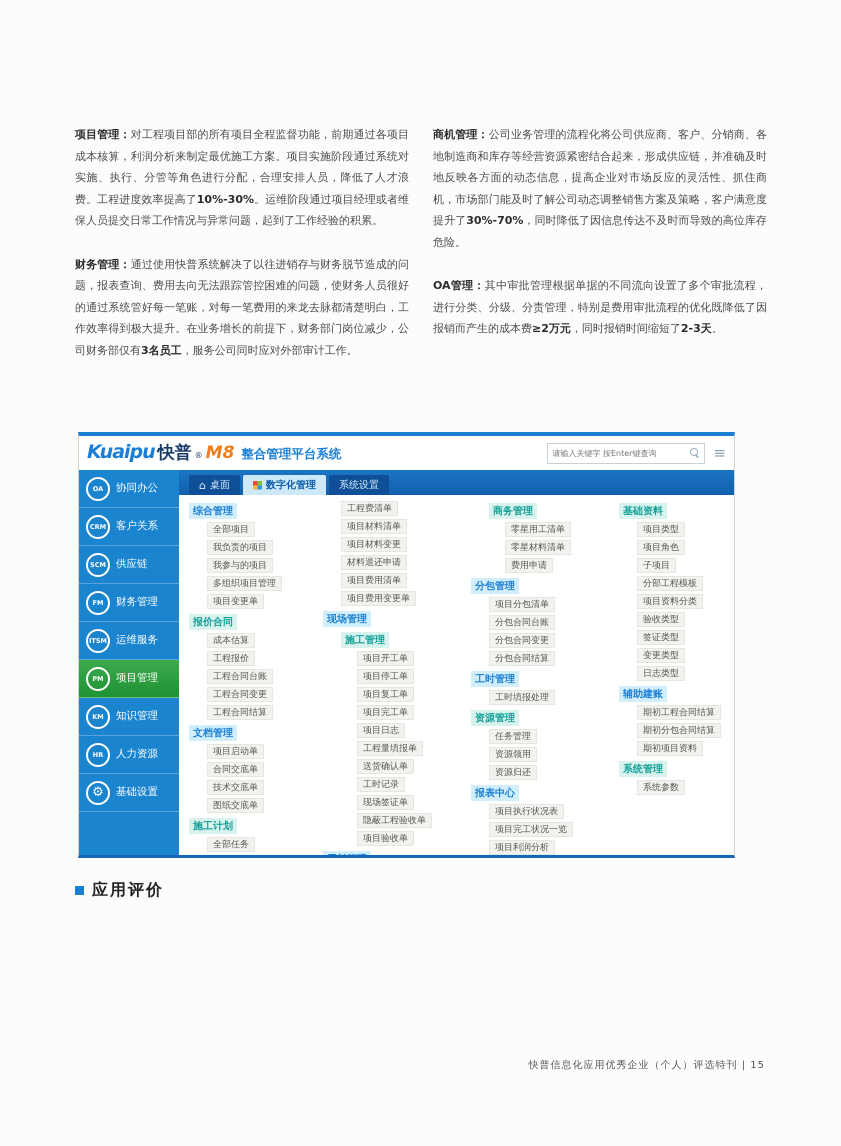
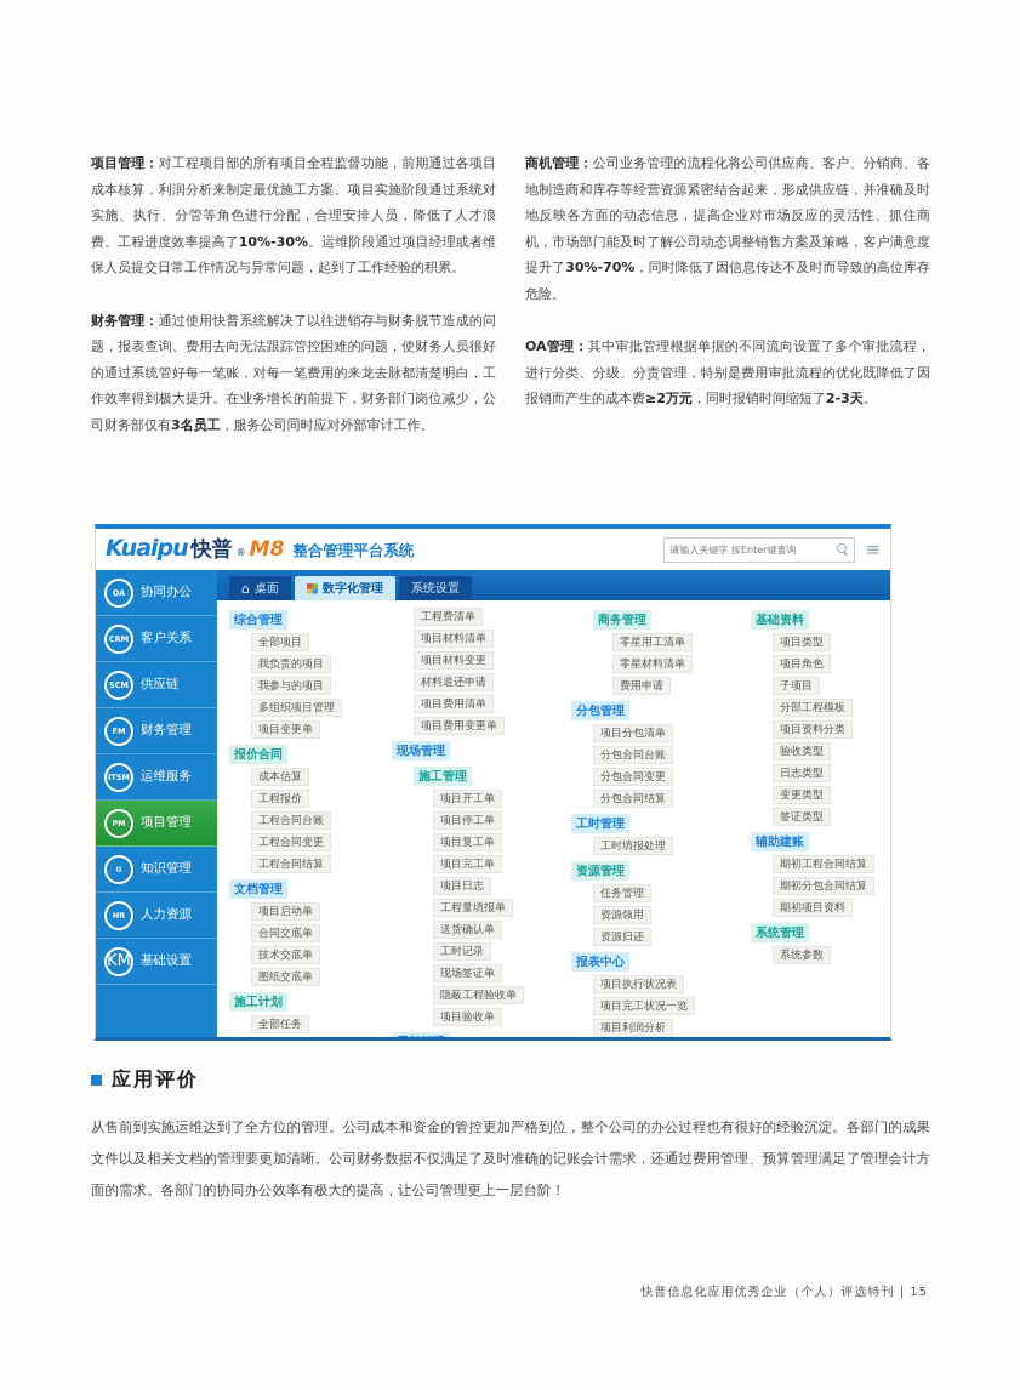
  项目管理：对工程项目部的所有项目全程监督功能，前期通过各项目成本核算，利润分析来制定最优施工方案。项目实施阶段通过系统对实施、执行、分管等角色进行分配，合理安排人员，降低了人才浪费。工程进度效率提高了10%-30%。运维阶段通过项目经理或者维保人员提交日常工作情况与异常问题，起到了工作经验的积累。
  财务管理：通过使用快普系统解决了以往进销存与财务脱节造成的问题，报表查询、费用去向无法跟踪管控困难的问题，使财务人员很好的通过系统管好每一笔账，对每一笔费用的来龙去脉都清楚明白，工作效率得到极大提升。在业务增长的前提下，财务部门岗位减少，公司财务部仅有3名员工，服务公司同时应对外部审计工作。
  商机管理：公司业务管理的流程化将公司供应商、客户、分销商、各地制造商和库存等经营资源紧密结合起来，形成供应链，并准确及时地反映各方面的动态信息，提高企业对市场反应的灵活性、抓住商机，市场部门能及时了解公司动态调整销售方案及策略，客户满意度提升了30%-70%，同时降低了因信息传达不及时而导致的高位库存危险。
  OA管理：其中审批管理根据单据的不同流向设置了多个审批流程，进行分类、分级、分责管理，特别是费用审批流程的优化既降低了因报销而产生的成本费≥2万元，同时报销时间缩短了2-3天。
  Kuaipu
  快普
  ®
  M8
  整合管理平台系统
  请输入关键字 按Enter键查询
  ≡
  OA
  协同办公
  CRM
  客户关系
  SCM
  供应链
  FM
  财务管理
  ITSM
  运维服务
  PM
  项目管理
- KM
+ ⚙
  知识管理
  HR
  人力资源
- ⚙
+ KM
  基础设置
  ⌂
  桌面
  数字化管理
  系统设置
  综合管理
  全部项目
  我负责的项目
  我参与的项目
  多组织项目管理
  项目变更单
  报价合同
  成本估算
  工程报价
  工程合同台账
  工程合同变更
  工程合同结算
  文档管理
  项目启动单
  合同交底单
  技术交底单
  图纸交底单
  施工计划
  全部任务
  工程费清单
  项目材料清单
  项目材料变更
  材料退还申请
  项目费用清单
  项目费用变更单
  现场管理
  施工管理
  项目开工单
  项目停工单
  项目复工单
  项目完工单
  项目日志
  工程量填报单
  送货确认单
  工时记录
  现场签证单
  隐蔽工程验收单
  项目验收单
  商务管理
  零星用工清单
  零星材料清单
  费用申请
  分包管理
  项目分包清单
  分包合同台账
  分包合同变更
  分包合同结算
  工时管理
  工时填报处理
  资源管理
  任务管理
  资源领用
  资源归还
  报表中心
  项目执行状况表
  项目完工状况一览
  项目利润分析
  基础资料
  项目类型
  项目角色
  子项目
  分部工程模板
  项目资料分类
  验收类型
- 签证类型
+ 日志类型
  变更类型
- 日志类型
+ 签证类型
  辅助建账
  期初工程合同结算
  期初分包合同结算
  期初项目资料
  系统管理
  系统参数
  应用评价
+ 从售前到实施运维达到了全方位的管理。公司成本和资金的管控更加严格到位，整个公司的办公过程也有很好的经验沉淀。各部门的成果文件以及相关文档的管理要更加清晰。公司财务数据不仅满足了及时准确的记账会计需求，还通过费用管理、预算管理满足了管理会计方面的需求。各部门的协同办公效率有极大的提高，让公司管理更上一层台阶！
  快普信息化应用优秀企业（个人）评选特刊 | 15
